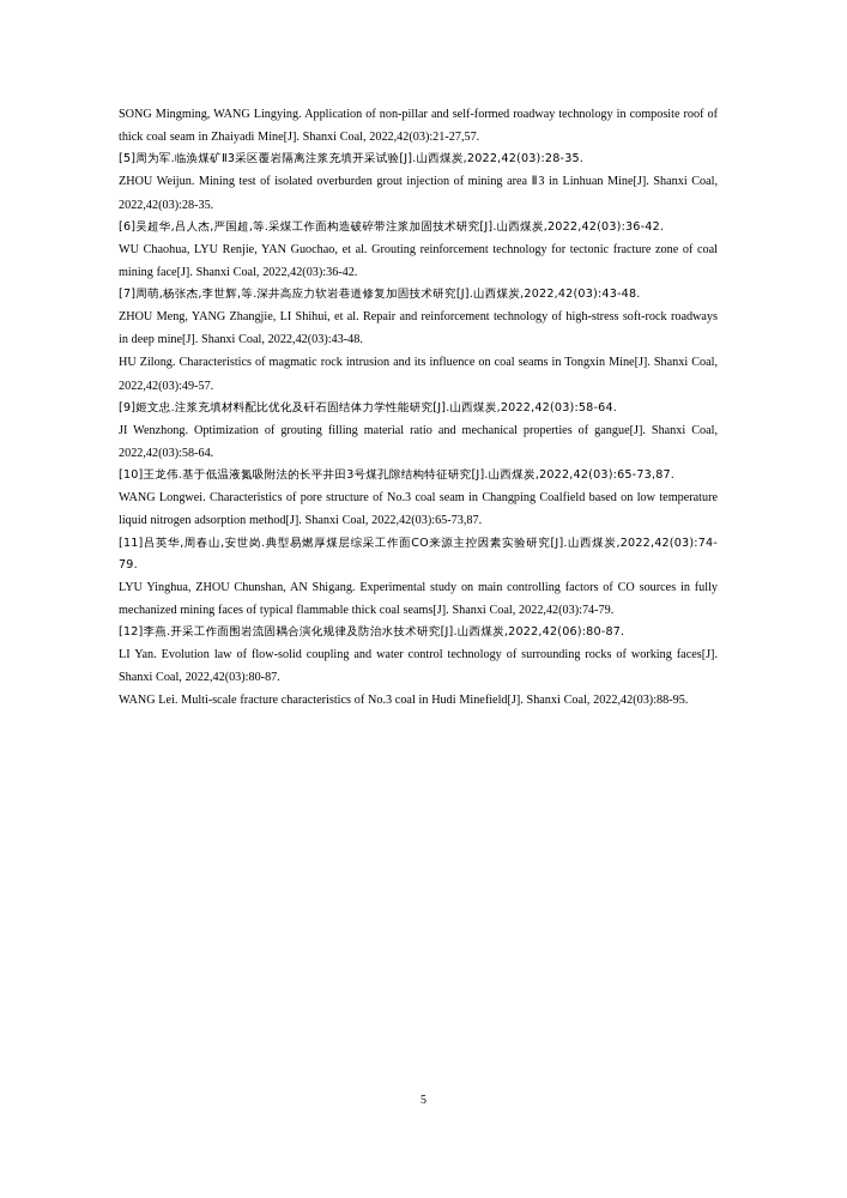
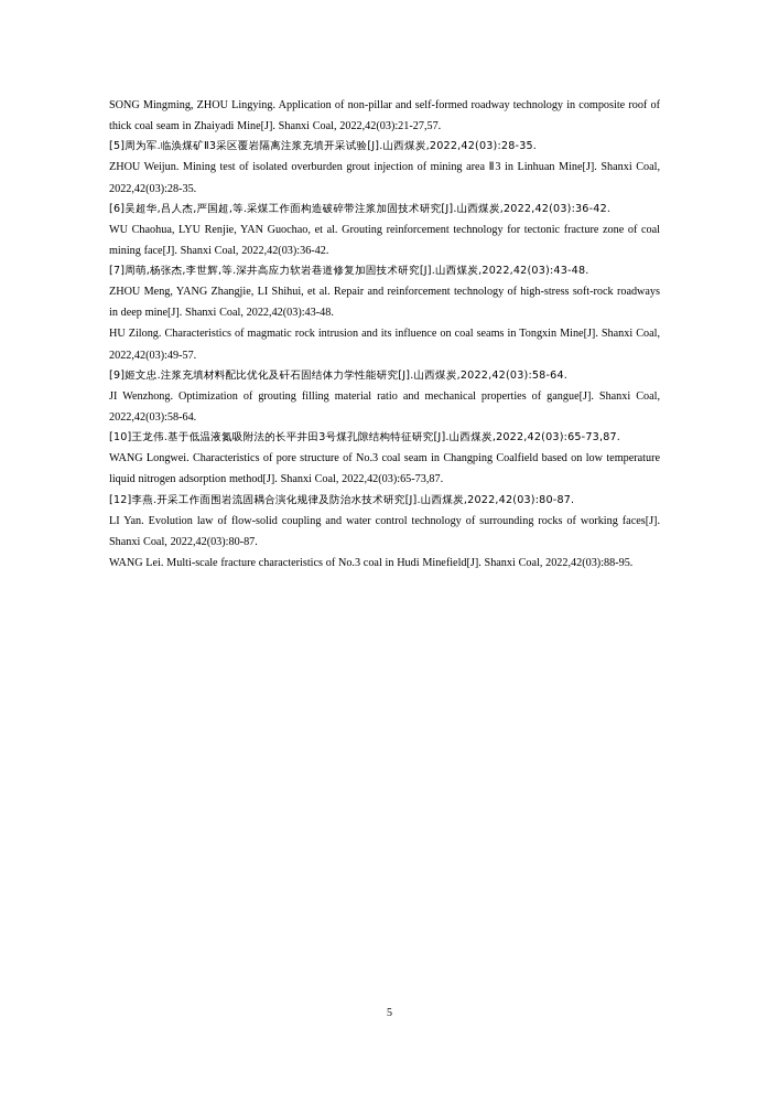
- SONG Mingming, WANG Lingying. Application of non-pillar and self-formed roadway technology in composite roof of thick coal seam in Zhaiyadi Mine[J]. Shanxi Coal, 2022,42(03):21-27,57.
+ SONG Mingming, ZHOU Lingying. Application of non-pillar and self-formed roadway technology in composite roof of thick coal seam in Zhaiyadi Mine[J]. Shanxi Coal, 2022,42(03):21-27,57.
  [5]周为军.临涣煤矿Ⅱ3采区覆岩隔离注浆充填开采试验[J].山西煤炭,2022,42(03):28-35.
  ZHOU Weijun. Mining test of isolated overburden grout injection of mining area Ⅱ3 in Linhuan Mine[J]. Shanxi Coal, 2022,42(03):28-35.
  [6]吴超华,吕人杰,严国超,等.采煤工作面构造破碎带注浆加固技术研究[J].山西煤炭,2022,42(03):36-42.
  WU Chaohua, LYU Renjie, YAN Guochao, et al. Grouting reinforcement technology for tectonic fracture zone of coal mining face[J]. Shanxi Coal, 2022,42(03):36-42.
  [7]周萌,杨张杰,李世辉,等.深井高应力软岩巷道修复加固技术研究[J].山西煤炭,2022,42(03):43-48.
  ZHOU Meng, YANG Zhangjie, LI Shihui, et al. Repair and reinforcement technology of high-stress soft-rock roadways in deep mine[J]. Shanxi Coal, 2022,42(03):43-48.
  HU Zilong. Characteristics of magmatic rock intrusion and its influence on coal seams in Tongxin Mine[J]. Shanxi Coal, 2022,42(03):49-57.
  [9]姬文忠.注浆充填材料配比优化及矸石固结体力学性能研究[J].山西煤炭,2022,42(03):58-64.
  JI Wenzhong. Optimization of grouting filling material ratio and mechanical properties of gangue[J]. Shanxi Coal, 2022,42(03):58-64.
  [10]王龙伟.基于低温液氮吸附法的长平井田3号煤孔隙结构特征研究[J].山西煤炭,2022,42(03):65-73,87.
  WANG Longwei. Characteristics of pore structure of No.3 coal seam in Changping Coalfield based on low temperature liquid nitrogen adsorption method[J]. Shanxi Coal, 2022,42(03):65-73,87.
- [11]吕英华,周春山,安世岗.典型易燃厚煤层综采工作面CO来源主控因素实验研究[J].山西煤炭,2022,42(03):74-79.
- LYU Yinghua, ZHOU Chunshan, AN Shigang. Experimental study on main controlling factors of CO sources in fully mechanized mining faces of typical flammable thick coal seams[J]. Shanxi Coal, 2022,42(03):74-79.
- [12]李燕.开采工作面围岩流固耦合演化规律及防治水技术研究[J].山西煤炭,2022,42(06):80-87.
+ [12]李燕.开采工作面围岩流固耦合演化规律及防治水技术研究[J].山西煤炭,2022,42(03):80-87.
  LI Yan. Evolution law of flow-solid coupling and water control technology of surrounding rocks of working faces[J]. Shanxi Coal, 2022,42(03):80-87.
  WANG Lei. Multi-scale fracture characteristics of No.3 coal in Hudi Minefield[J]. Shanxi Coal, 2022,42(03):88-95.
  5
